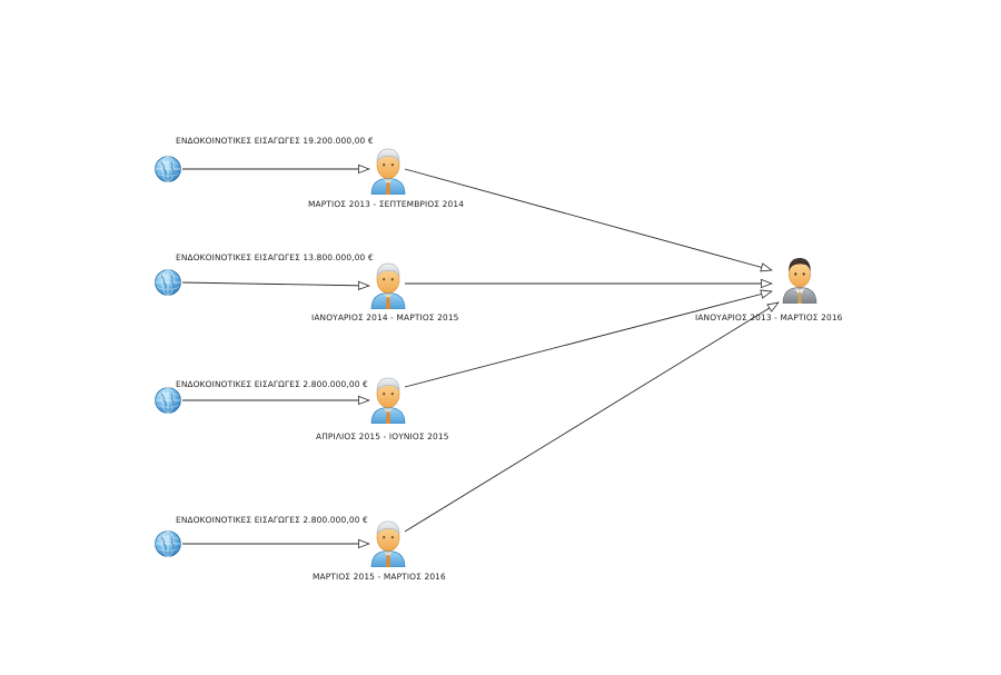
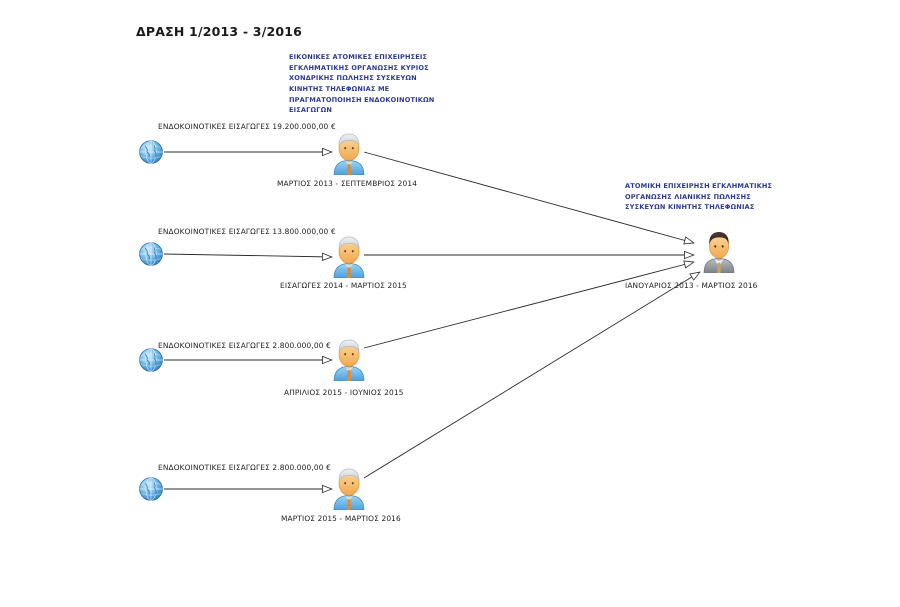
+ ΔΡΑΣΗ 1/2013 - 3/2016
+ ΕΙΚΟΝΙΚΕΣ ΑΤΟΜΙΚΕΣ ΕΠΙΧΕΙΡΗΣΕΙΣ
+ ΕΓΚΛΗΜΑΤΙΚΗΣ ΟΡΓΑΝΩΣΗΣ ΚΥΡΙΟΣ
+ ΧΟΝΔΡΙΚΗΣ ΠΩΛΗΣΗΣ ΣΥΣΚΕΥΩΝ
+ ΚΙΝΗΤΗΣ ΤΗΛΕΦΩΝΙΑΣ ΜΕ
+ ΠΡΑΓΜΑΤΟΠΟΙΗΣΗ ΕΝΔΟΚΟΙΝΟΤΙΚΩΝ
+ ΕΙΣΑΓΩΓΩΝ
+ ΑΤΟΜΙΚΗ ΕΠΙΧΕΙΡΗΣΗ ΕΓΚΛΗΜΑΤΙΚΗΣ
+ ΟΡΓΑΝΩΣΗΣ ΛΙΑΝΙΚΗΣ ΠΩΛΗΣΗΣ
+ ΣΥΣΚΕΥΩΝ ΚΙΝΗΤΗΣ ΤΗΛΕΦΩΝΙΑΣ
  ΕΝΔΟΚΟΙΝΟΤΙΚΕΣ ΕΙΣΑΓΩΓΕΣ 19.200.000,00 €
  ΜΑΡΤΙΟΣ 2013 - ΣΕΠΤΕΜΒΡΙΟΣ 2014
  ΕΝΔΟΚΟΙΝΟΤΙΚΕΣ ΕΙΣΑΓΩΓΕΣ 13.800.000,00 €
- ΙΑΝΟΥΑΡΙΟΣ 2014 - ΜΑΡΤΙΟΣ 2015
+ ΕΙΣΑΓΩΓΕΣ 2014 - ΜΑΡΤΙΟΣ 2015
  ΕΝΔΟΚΟΙΝΟΤΙΚΕΣ ΕΙΣΑΓΩΓΕΣ 2.800.000,00 €
  ΑΠΡΙΛΙΟΣ 2015 - ΙΟΥΝΙΟΣ 2015
  ΕΝΔΟΚΟΙΝΟΤΙΚΕΣ ΕΙΣΑΓΩΓΕΣ 2.800.000,00 €
  ΜΑΡΤΙΟΣ 2015 - ΜΑΡΤΙΟΣ 2016
  ΙΑΝΟΥΑΡΙΟΣ 2013 - ΜΑΡΤΙΟΣ 2016
